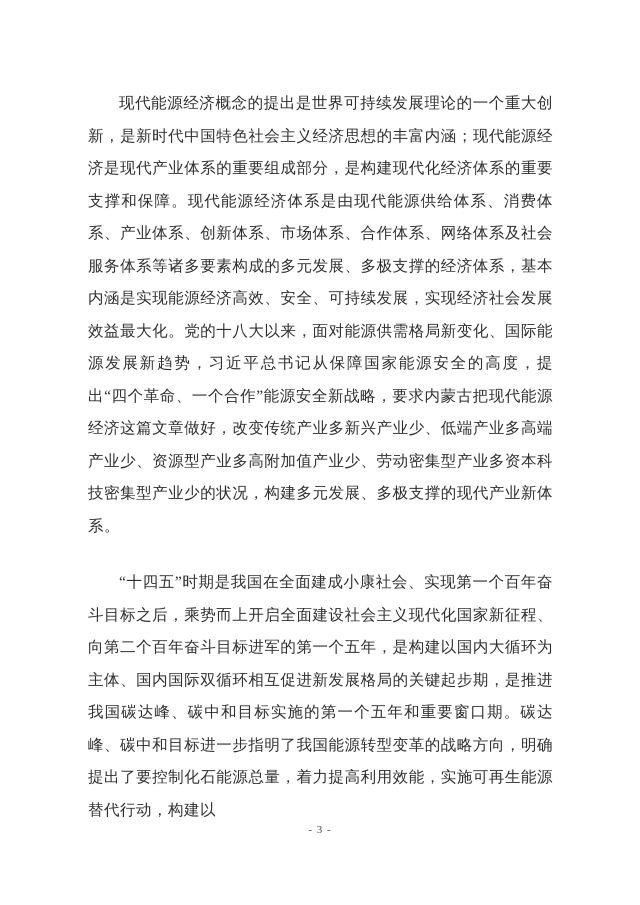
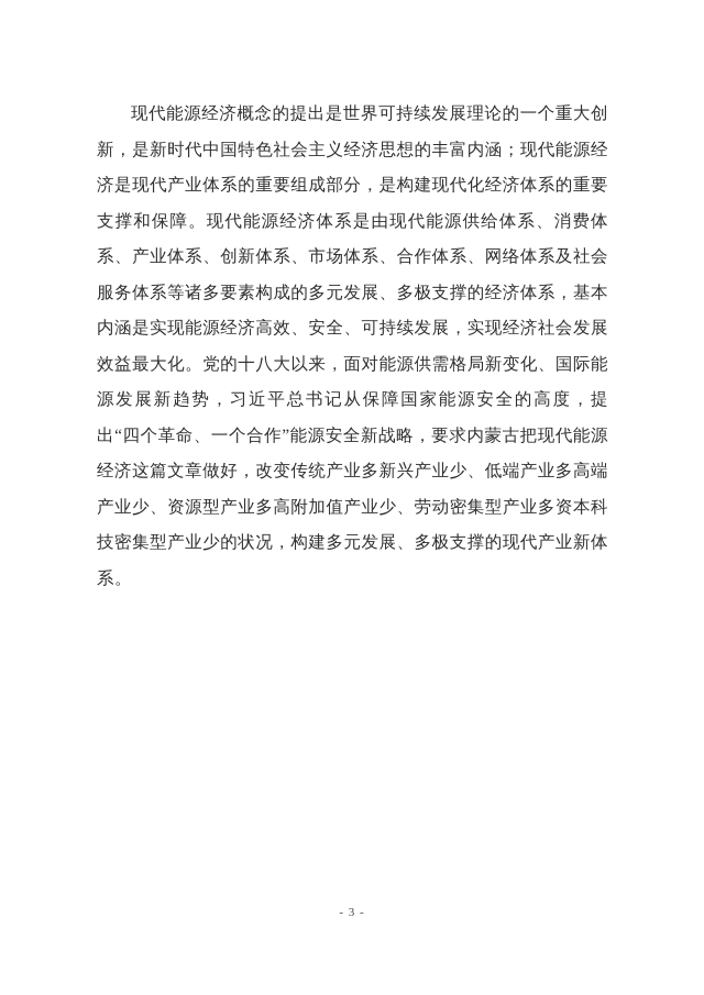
  现代能源经济概念的提出是世界可持续发展理论的一个重大创新，是新时代中国特色社会主义经济思想的丰富内涵；现代能源经济是现代产业体系的重要组成部分，是构建现代化经济体系的重要支撑和保障。现代能源经济体系是由现代能源供给体系、消费体系、产业体系、创新体系、市场体系、合作体系、网络体系及社会服务体系等诸多要素构成的多元发展、多极支撑的经济体系，基本内涵是实现能源经济高效、安全、可持续发展，实现经济社会发展效益最大化。党的十八大以来，面对能源供需格局新变化、国际能源发展新趋势，习近平总书记从保障国家能源安全的高度，提出“四个革命、一个合作”能源安全新战略，要求内蒙古把现代能源经济这篇文章做好，改变传统产业多新兴产业少、低端产业多高端产业少、资源型产业多高附加值产业少、劳动密集型产业多资本科技密集型产业少的状况，构建多元发展、多极支撑的现代产业新体系。
- “十四五”时期是我国在全面建成小康社会、实现第一个百年奋斗目标之后，乘势而上开启全面建设社会主义现代化国家新征程、向第二个百年奋斗目标进军的第一个五年，是构建以国内大循环为主体、国内国际双循环相互促进新发展格局的关键起步期，是推进我国碳达峰、碳中和目标实施的第一个五年和重要窗口期。碳达峰、碳中和目标进一步指明了我国能源转型变革的战略方向，明确提出了要控制化石能源总量，着力提高利用效能，实施可再生能源替代行动，构建以
  - 3 -
